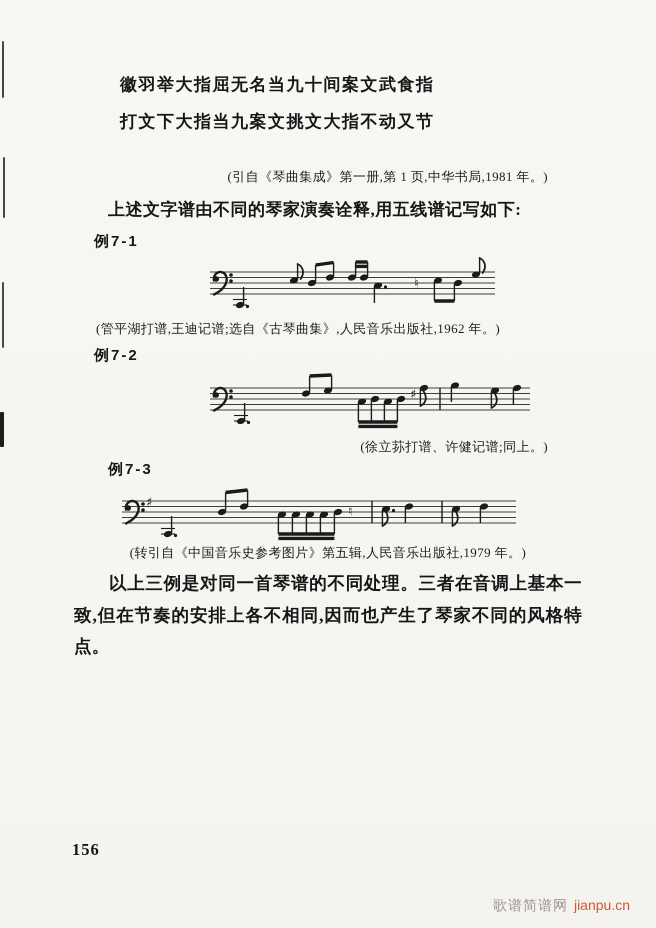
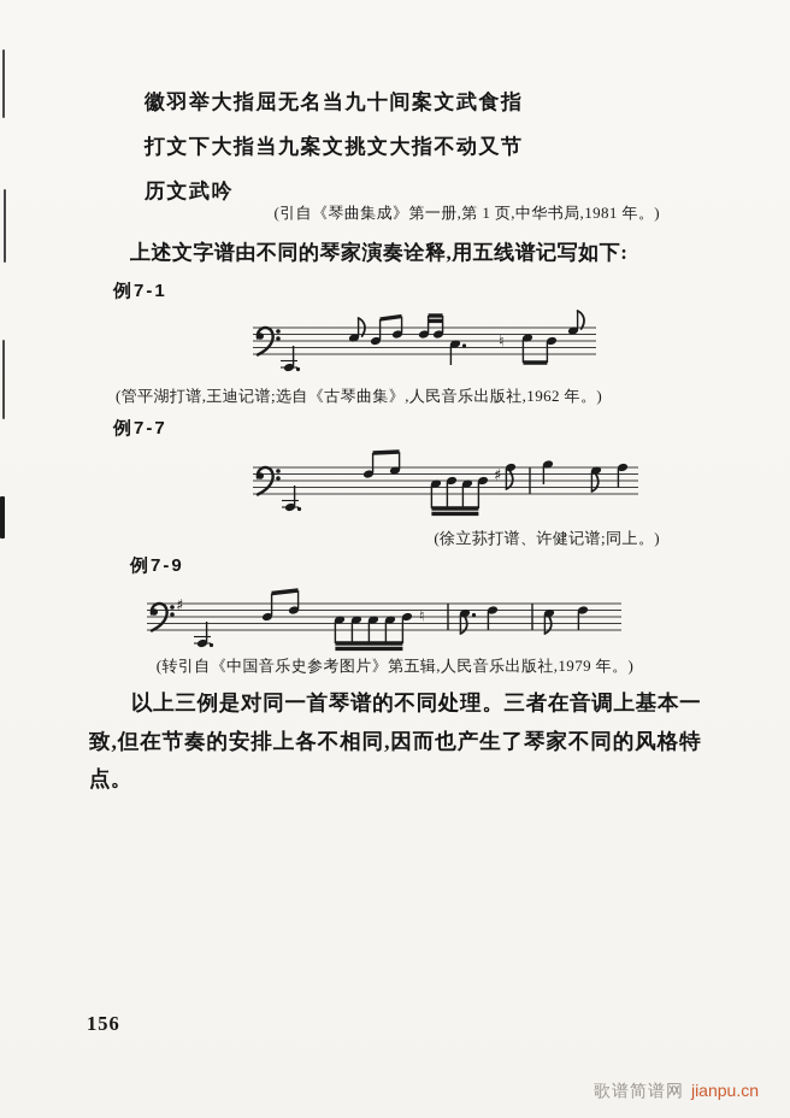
  徽羽举大指屈无名当九十间案文武食指
  打文下大指当九案文挑文大指不动又节
+ 历文武吟
  (引自《琴曲集成》第一册,第 1 页,中华书局,1981 年。)
  上述文字谱由不同的琴家演奏诠释,用五线谱记写如下:
  例7-1
  ♮
  (管平湖打谱,王迪记谱;选自《古琴曲集》,人民音乐出版社,1962 年。)
- 例7-2
+ 例7-7
  ♯
  (徐立荪打谱、许健记谱;同上。)
- 例7-3
+ 例7-9
  ♯
  ♮
  (转引自《中国音乐史参考图片》第五辑,人民音乐出版社,1979 年。)
  以上三例是对同一首琴谱的不同处理。三者在音调上基本一致,但在节奏的安排上各不相同,因而也产生了琴家不同的风格特点。
  156
  歌谱简谱网 jianpu.cn
